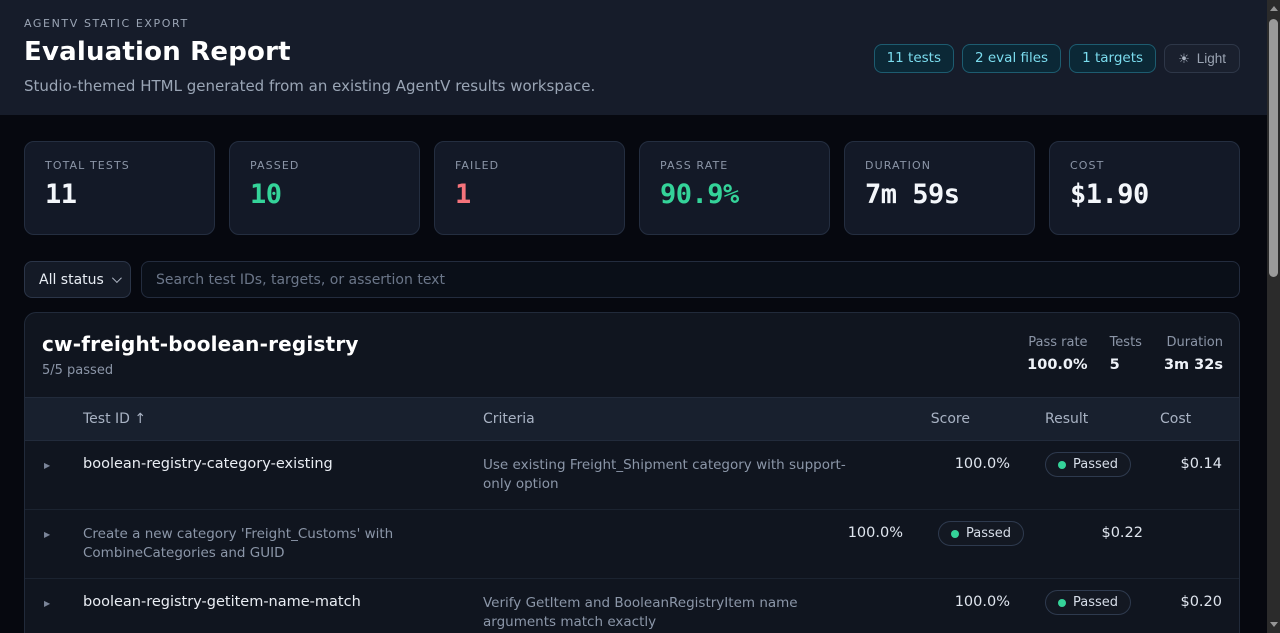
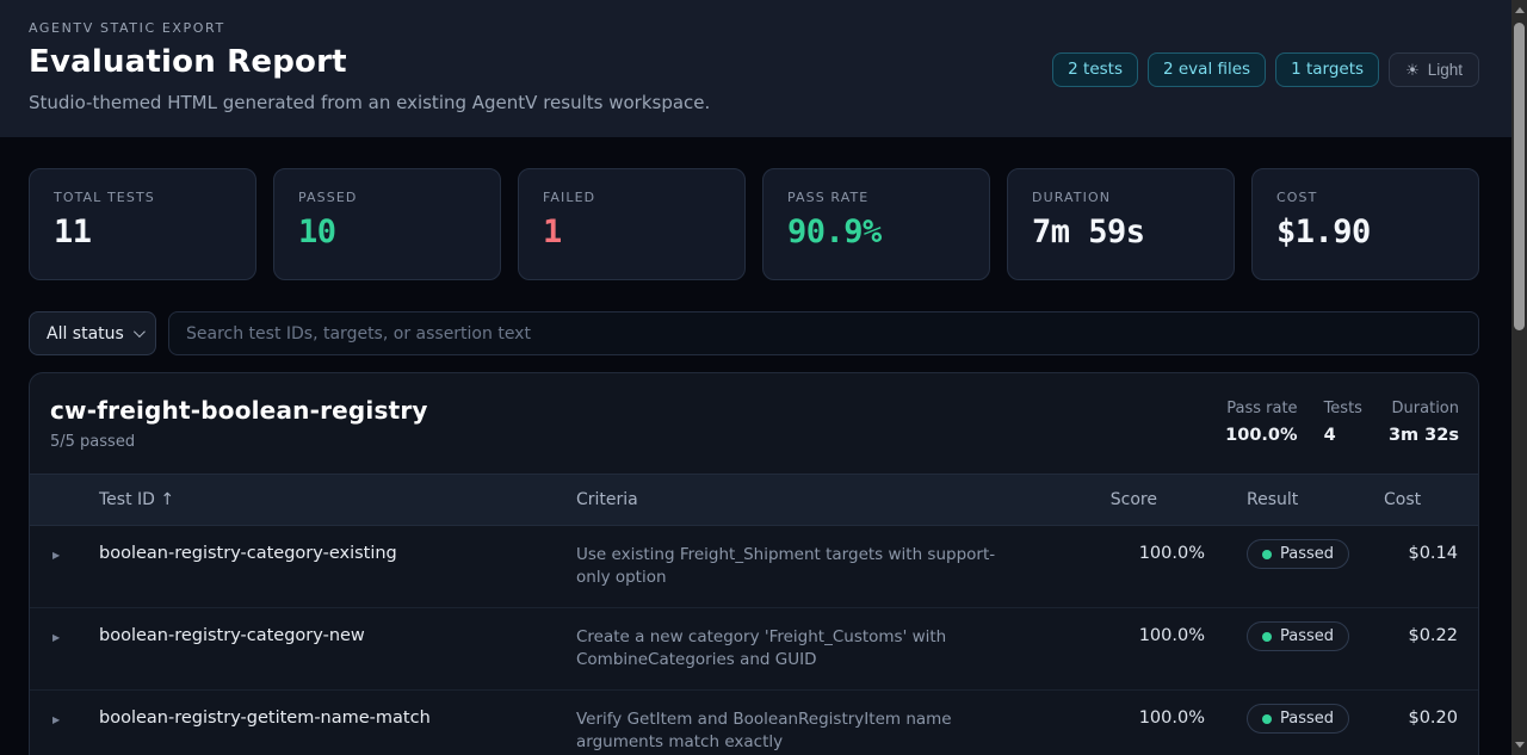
  AGENTV STATIC EXPORT
  Evaluation Report
  Studio-themed HTML generated from an existing AgentV results workspace.
- 11 tests
+ 2 tests
  2 eval files
  1 targets
  ☀
  Light
  TOTAL TESTS
  11
  PASSED
  10
  FAILED
  1
  PASS RATE
  90.9%
  DURATION
  7m 59s
  COST
  $1.90
  All status
  Search test IDs, targets, or assertion text
  cw-freight-boolean-registry
  5/5 passed
  Pass rate
  100.0%
  Tests
- 5
+ 4
  Duration
  3m 32s
  Test ID ↑
  Criteria
  Score
  Result
  Cost
  ▶
  boolean-registry-category-existing
- Use existing Freight_Shipment category with support-only option
+ Use existing Freight_Shipment targets with support-only option
  100.0%
  Passed
  $0.14
  ▶
+ boolean-registry-category-new
  Create a new category 'Freight_Customs' with CombineCategories and GUID
  100.0%
  Passed
  $0.22
  ▶
  boolean-registry-getitem-name-match
  Verify GetItem and BooleanRegistryItem name arguments match exactly
  100.0%
  Passed
  $0.20
